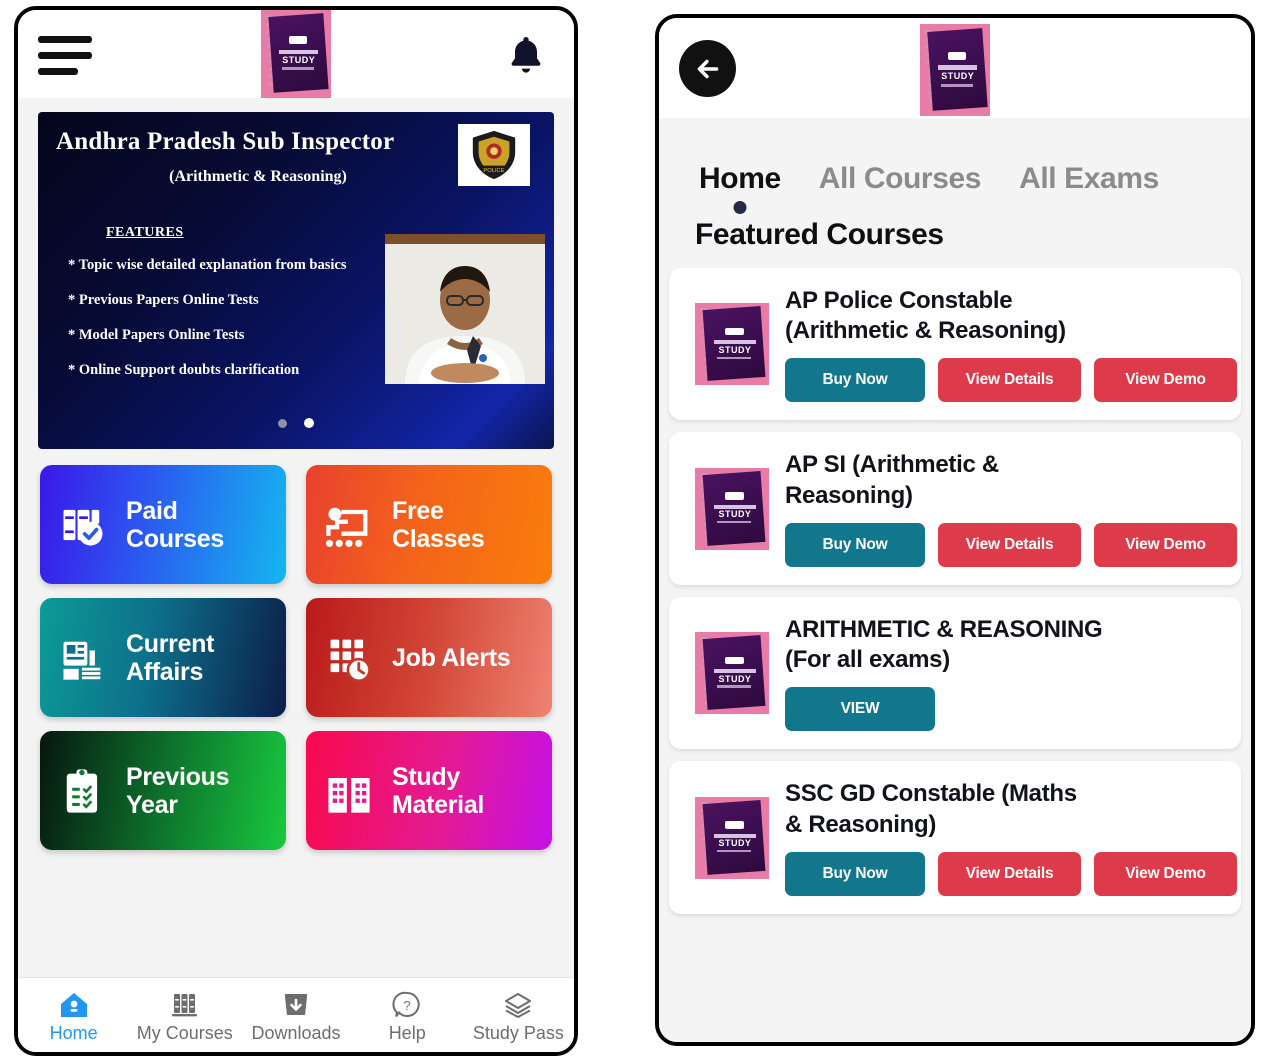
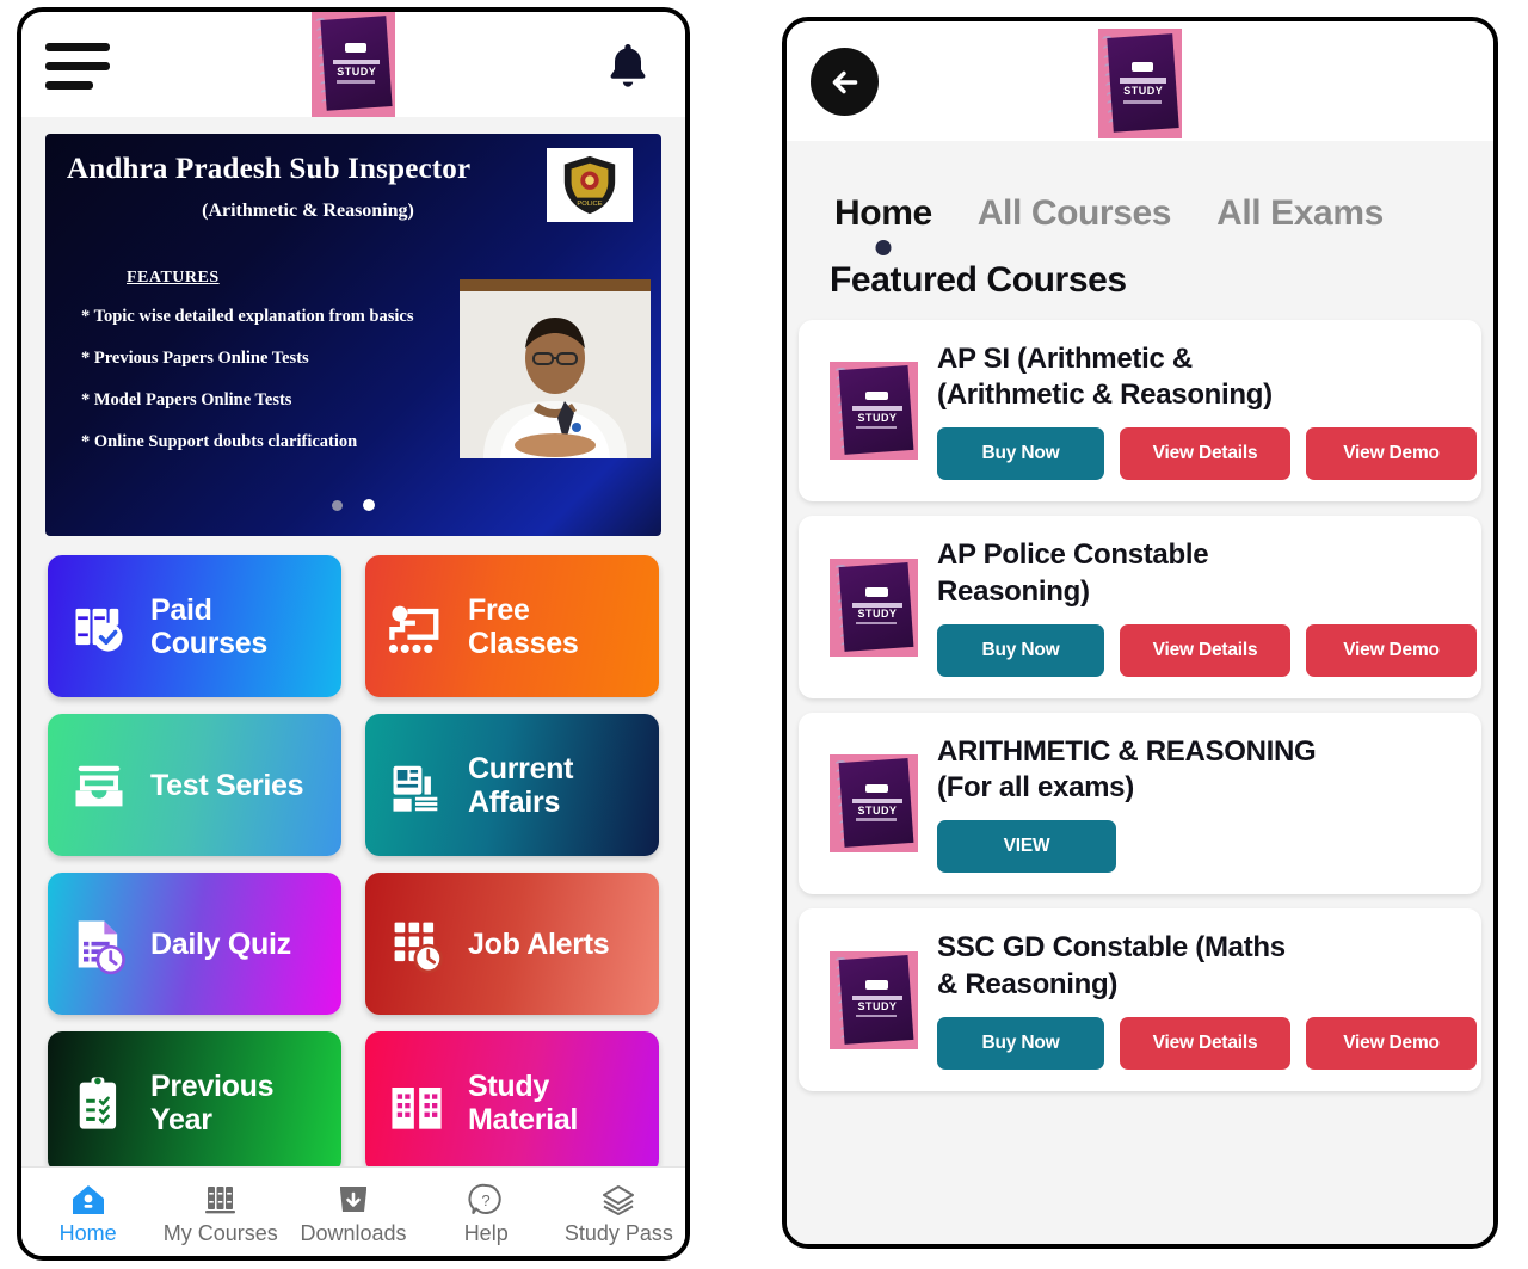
  STUDY
  Andhra Pradesh Sub Inspector
  (Arithmetic & Reasoning)
  FEATURES
  * Topic wise detailed explanation from basics
  * Previous Papers Online Tests
  * Model Papers Online Tests
  * Online Support doubts clarification
  Paid
  Courses
  Free
  Classes
+ Test Series
  Current
  Affairs
+ Daily Quiz
  Job Alerts
  Previous
  Year
  Study
  Material
  Home
  My Courses
  Downloads
  ?
  Help
  Study Pass
  STUDY
  Home
  All Courses
  All Exams
  Featured Courses
  STUDY
- AP Police Constable
+ AP SI (Arithmetic &
  (Arithmetic & Reasoning)
  Buy Now
  View Details
  View Demo
  STUDY
- AP SI (Arithmetic &
+ AP Police Constable
  Reasoning)
  Buy Now
  View Details
  View Demo
  STUDY
  ARITHMETIC & REASONING
  (For all exams)
  VIEW
  STUDY
  SSC GD Constable (Maths
  & Reasoning)
  Buy Now
  View Details
  View Demo
